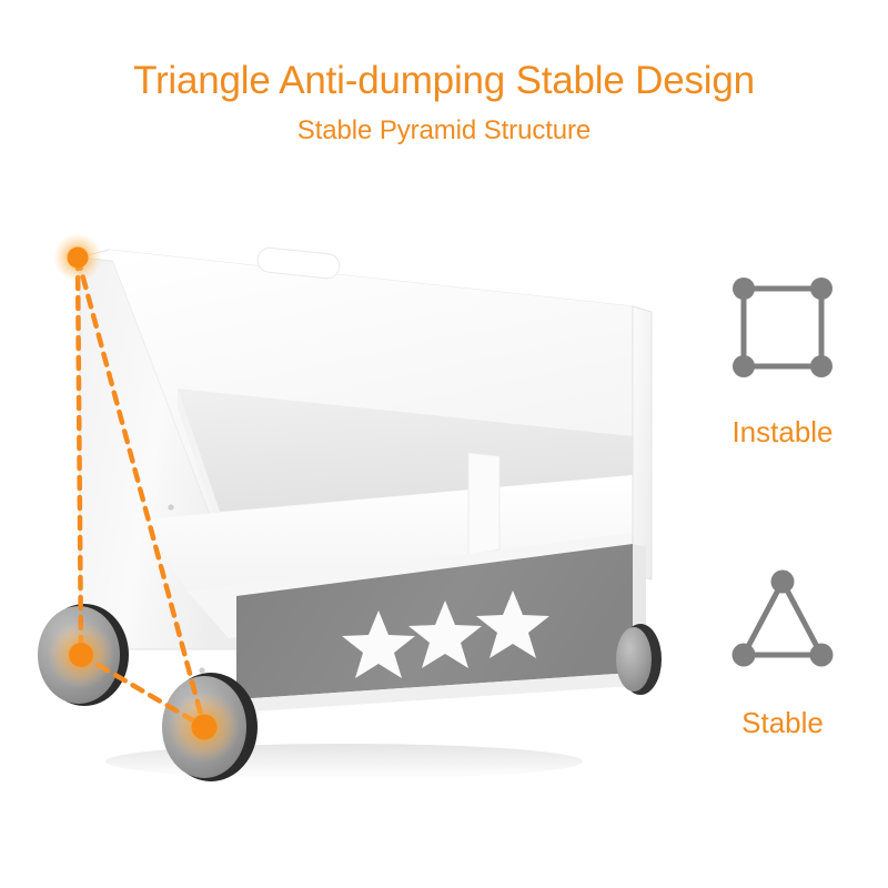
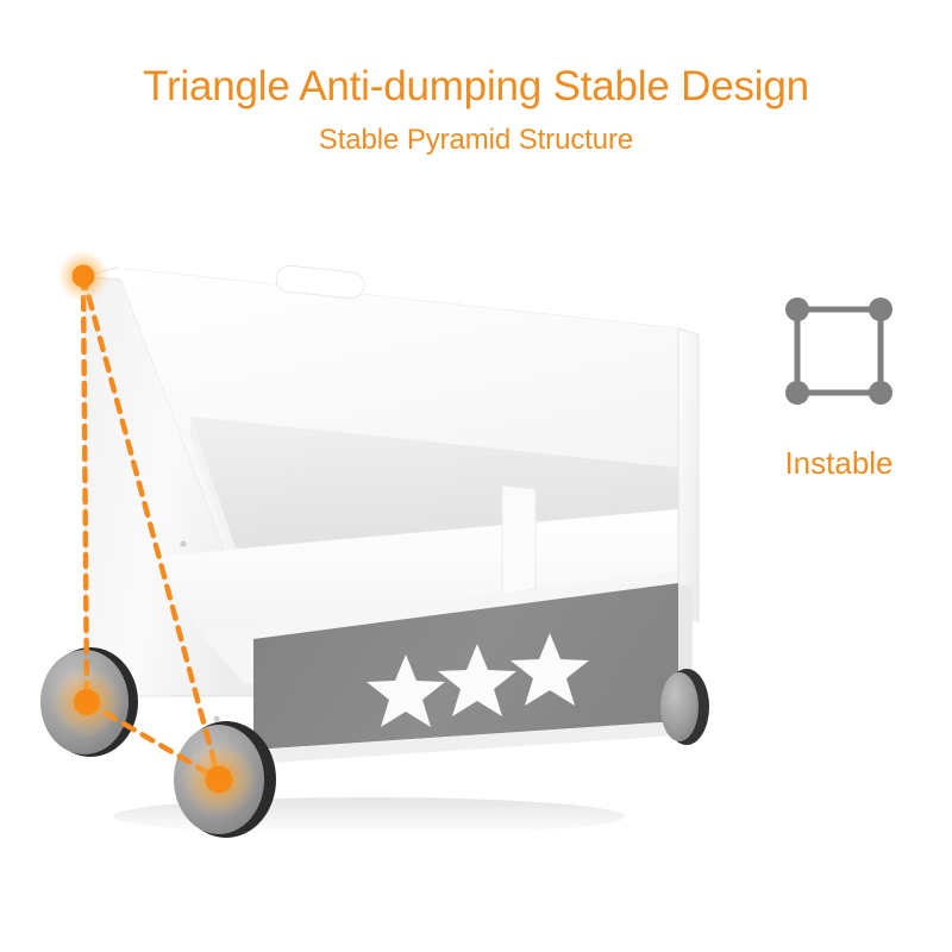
  Triangle Anti-dumping Stable Design
  Stable Pyramid Structure
  Instable
- Stable
